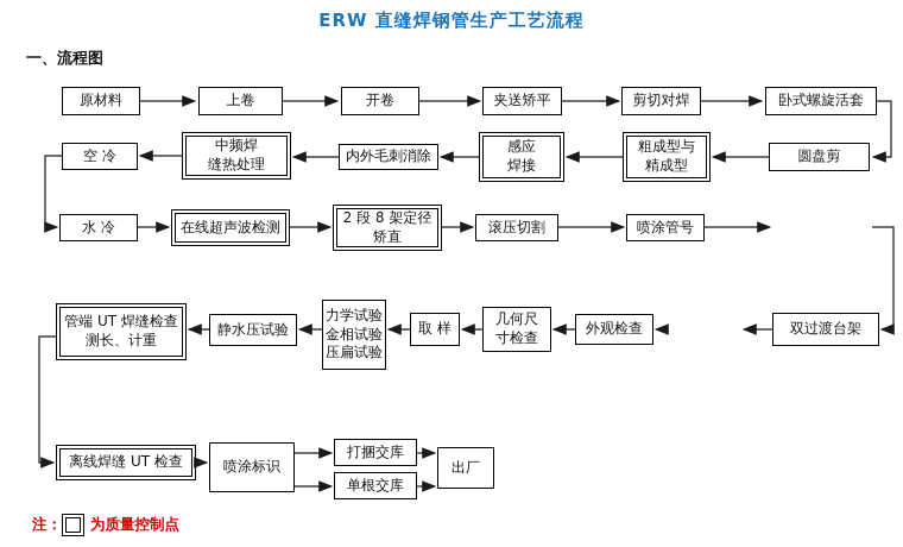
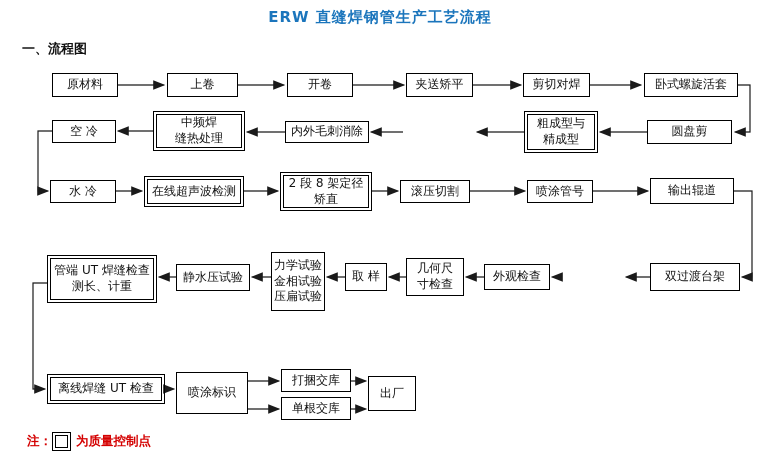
  ERW 直缝焊钢管生产工艺流程
  一、流程图
  原材料
  上卷
  开卷
  夹送矫平
  剪切对焊
  卧式螺旋活套
  圆盘剪
  粗成型与
  精成型
- 感应
- 焊接
  内外毛刺消除
  中频焊
  缝热处理
  空 冷
  水 冷
  在线超声波检测
  2 段 8 架定径
  矫直
  滚压切割
  喷涂管号
+ 输出辊道
  双过渡台架
  外观检查
  几何尺
  寸检查
  取 样
  力学试验
  金相试验
  压扁试验
  静水压试验
  管端 UT 焊缝检查
  测长、计重
  离线焊缝 UT 检查
  喷涂标识
  打捆交库
  单根交库
  出厂
  注：
  为质量控制点
